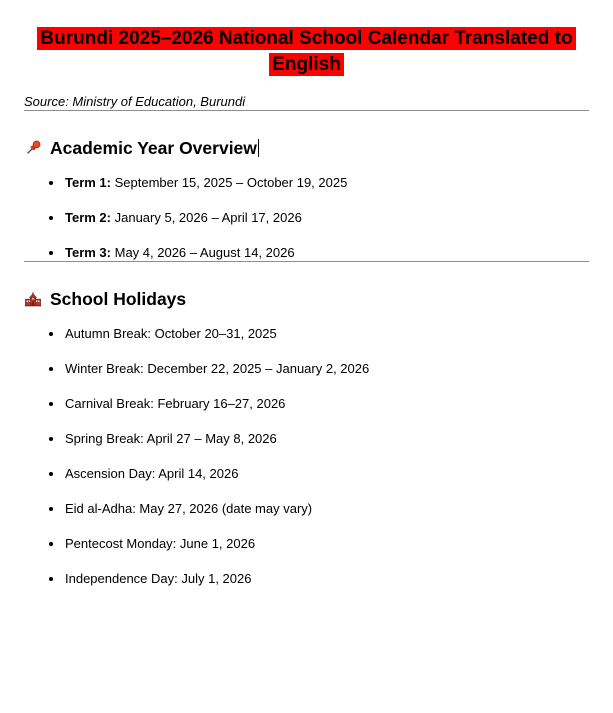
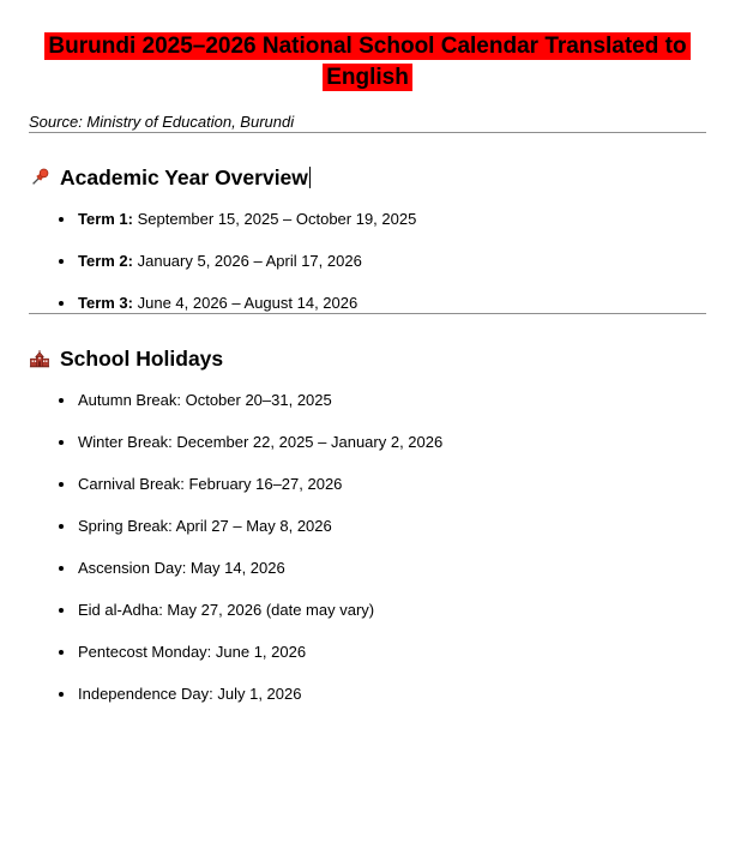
  Burundi 2025–2026 National School Calendar Translated to English
  Source: Ministry of Education, Burundi
  Academic Year Overview
  Term 1: September 15, 2025 – October 19, 2025
  Term 2: January 5, 2026 – April 17, 2026
- Term 3: May 4, 2026 – August 14, 2026
+ Term 3: June 4, 2026 – August 14, 2026
  School Holidays
  Autumn Break: October 20–31, 2025
  Winter Break: December 22, 2025 – January 2, 2026
  Carnival Break: February 16–27, 2026
  Spring Break: April 27 – May 8, 2026
- Ascension Day: April 14, 2026
+ Ascension Day: May 14, 2026
  Eid al-Adha: May 27, 2026 (date may vary)
  Pentecost Monday: June 1, 2026
  Independence Day: July 1, 2026
